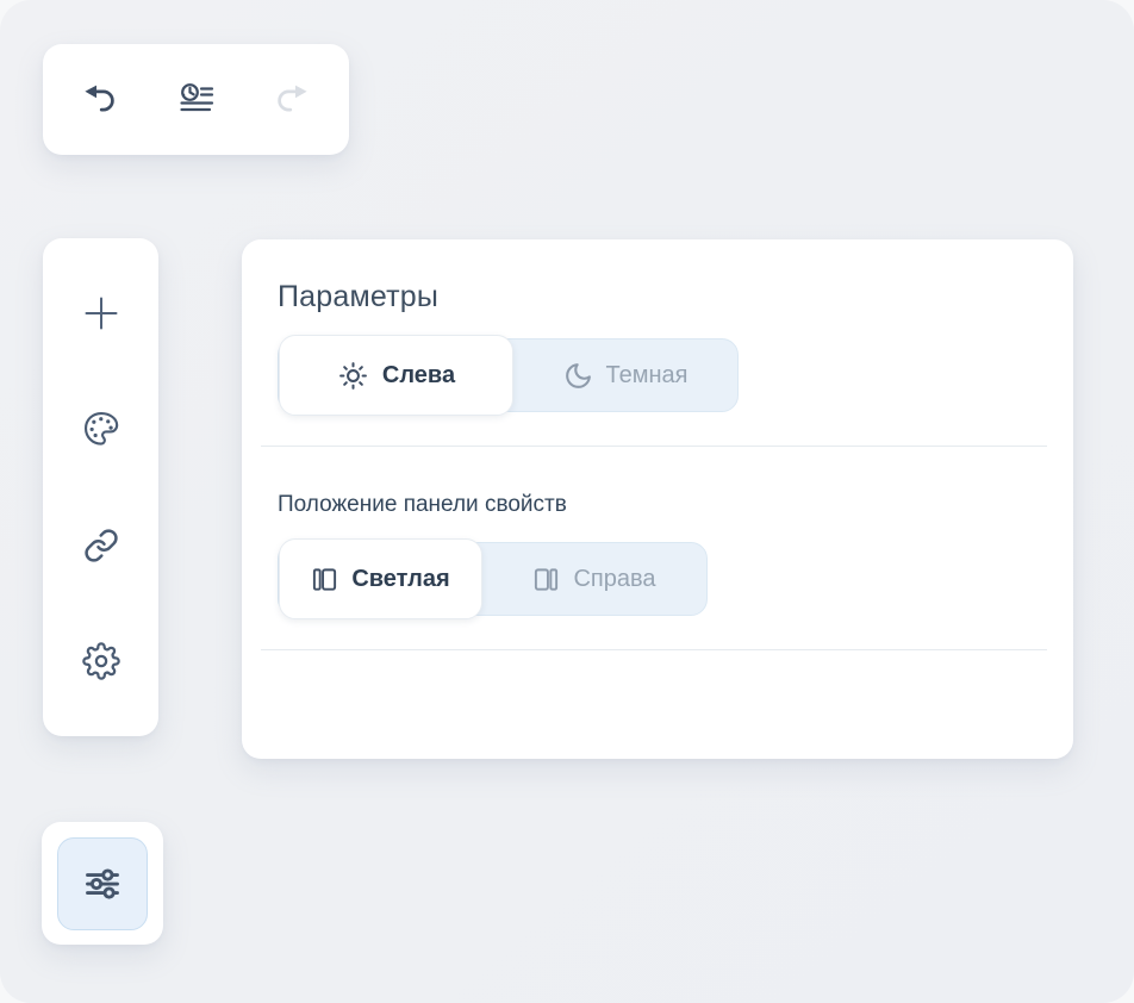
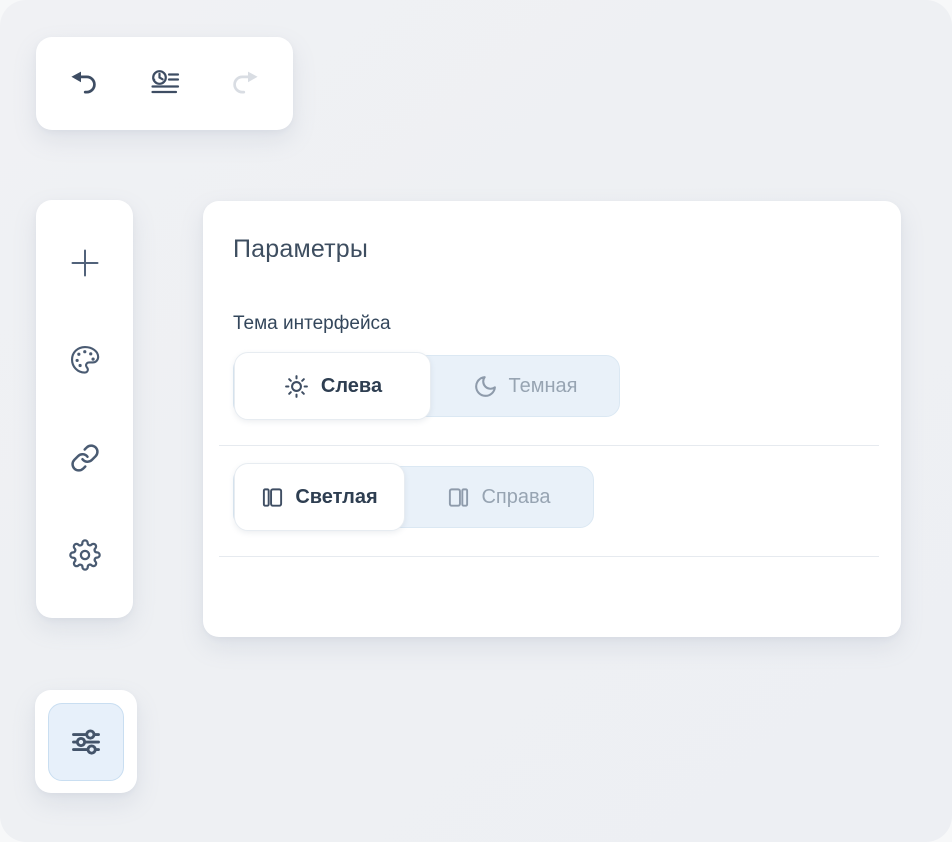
  Параметры
+ Тема интерфейса
  Слева
  Темная
- Положение панели свойств
  Светлая
  Справа
